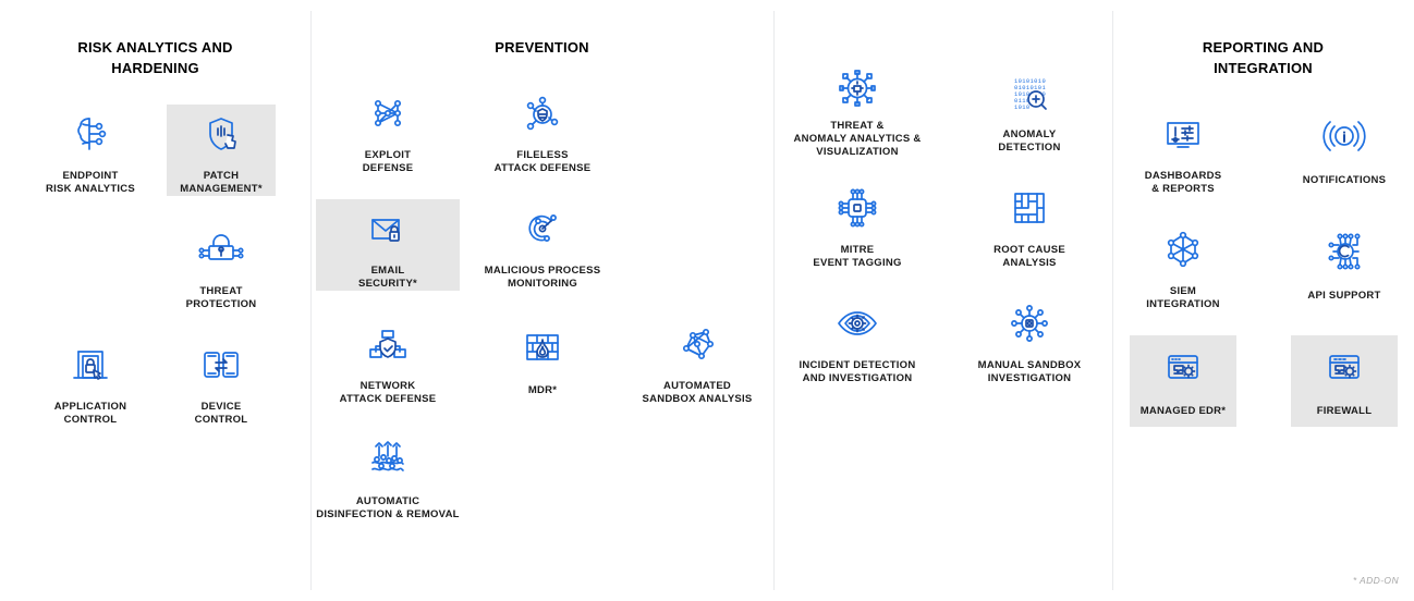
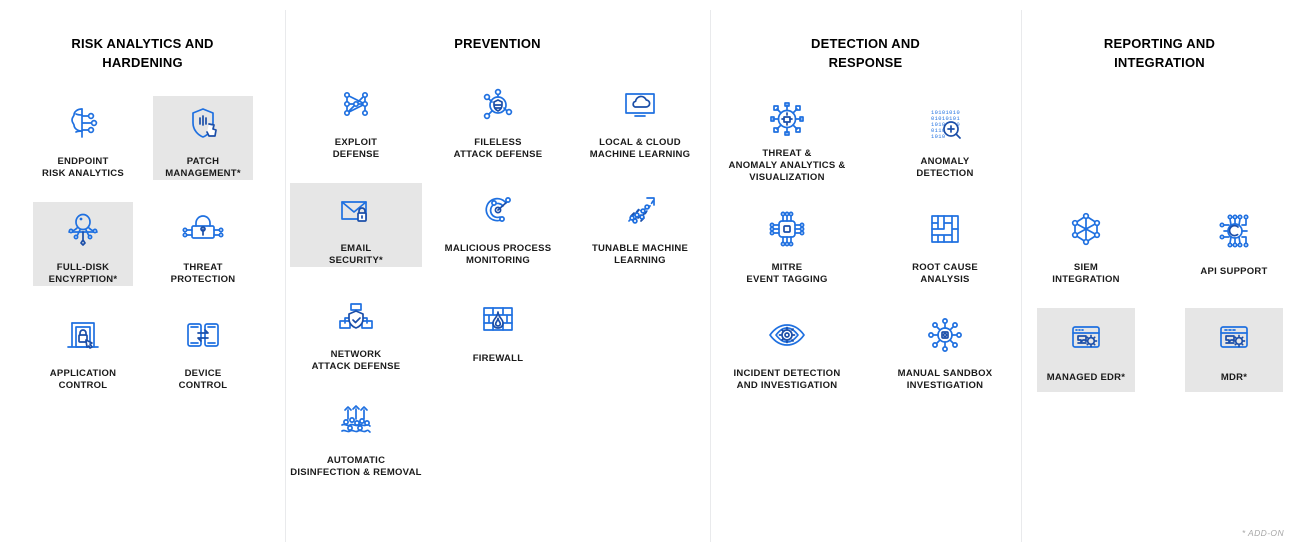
  RISK ANALYTICS AND
  HARDENING
  ENDPOINT
  RISK ANALYTICS
  PATCH
  MANAGEMENT*
+ FULL-DISK
+ ENCYRPTION*
  THREAT
  PROTECTION
  APPLICATION
  CONTROL
  DEVICE
  CONTROL
  PREVENTION
  EXPLOIT
  DEFENSE
  FILELESS
  ATTACK DEFENSE
+ LOCAL & CLOUD
+ MACHINE LEARNING
  EMAIL
  SECURITY*
  MALICIOUS PROCESS
  MONITORING
+ TUNABLE MACHINE
+ LEARNING
  NETWORK
  ATTACK DEFENSE
- MDR*
+ FIREWALL
- AUTOMATED
- SANDBOX ANALYSIS
  AUTOMATIC
  DISINFECTION & REMOVAL
+ DETECTION AND
+ RESPONSE
  THREAT &
  ANOMALY ANALYTICS &
  VISUALIZATION
  ANOMALY
  DETECTION
  MITRE
  EVENT TAGGING
  ROOT CAUSE
  ANALYSIS
  INCIDENT DETECTION
  AND INVESTIGATION
  MANUAL SANDBOX
  INVESTIGATION
  REPORTING AND
  INTEGRATION
- DASHBOARDS
- & REPORTS
- NOTIFICATIONS
  SIEM
  INTEGRATION
  API SUPPORT
  MANAGED EDR*
- FIREWALL
+ MDR*
  * ADD-ON
